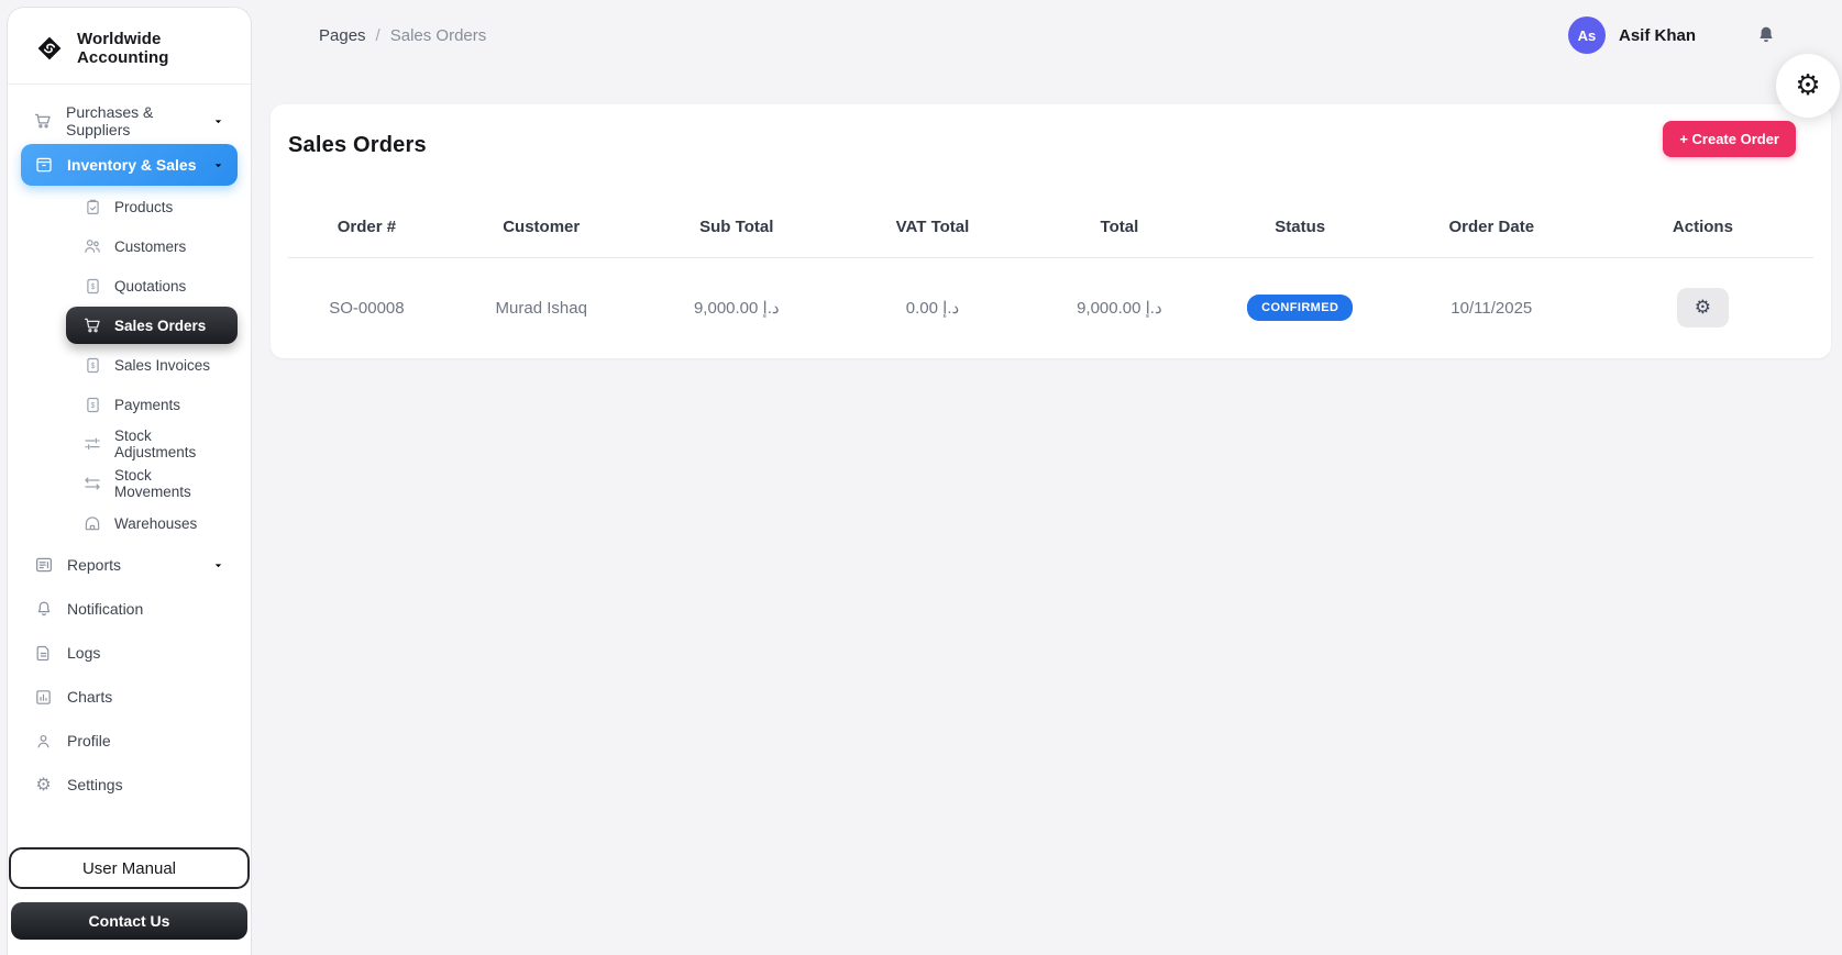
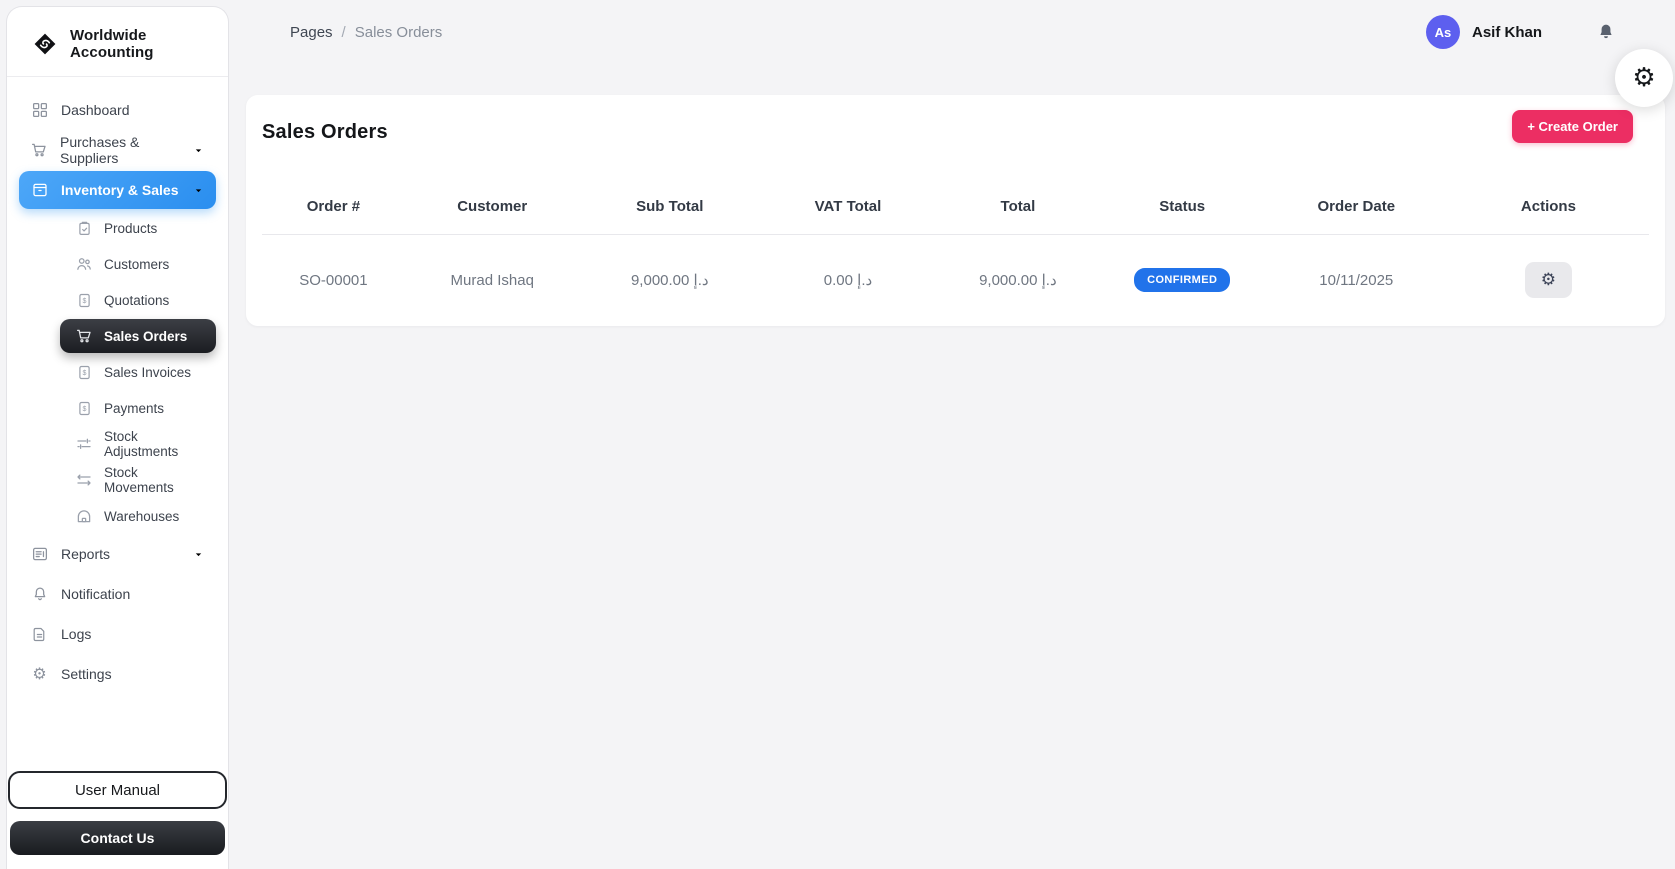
  Worldwide Accounting
+ Dashboard
  Purchases & Suppliers
  Inventory & Sales
  Products
  Customers
  $
  Quotations
  Sales Orders
  $
  Sales Invoices
  $
  Payments
  Stock Adjustments
  Stock Movements
  Warehouses
  Reports
  Notification
  Logs
- Charts
- Profile
  ⚙
  Settings
  User Manual
  Contact Us
  Pages
  /
  Sales Orders
  As
  Asif Khan
  Sales Orders
  + Create Order
  Order #	Customer	Sub Total	VAT Total	Total	Status	Order Date	Actions
- SO-00008	Murad Ishaq	9,000.00 د.إ	0.00 د.إ	9,000.00 د.إ	CONFIRMED	10/11/2025	⚙
+ SO-00001	Murad Ishaq	9,000.00 د.إ	0.00 د.إ	9,000.00 د.إ	CONFIRMED	10/11/2025	⚙
  ⚙
